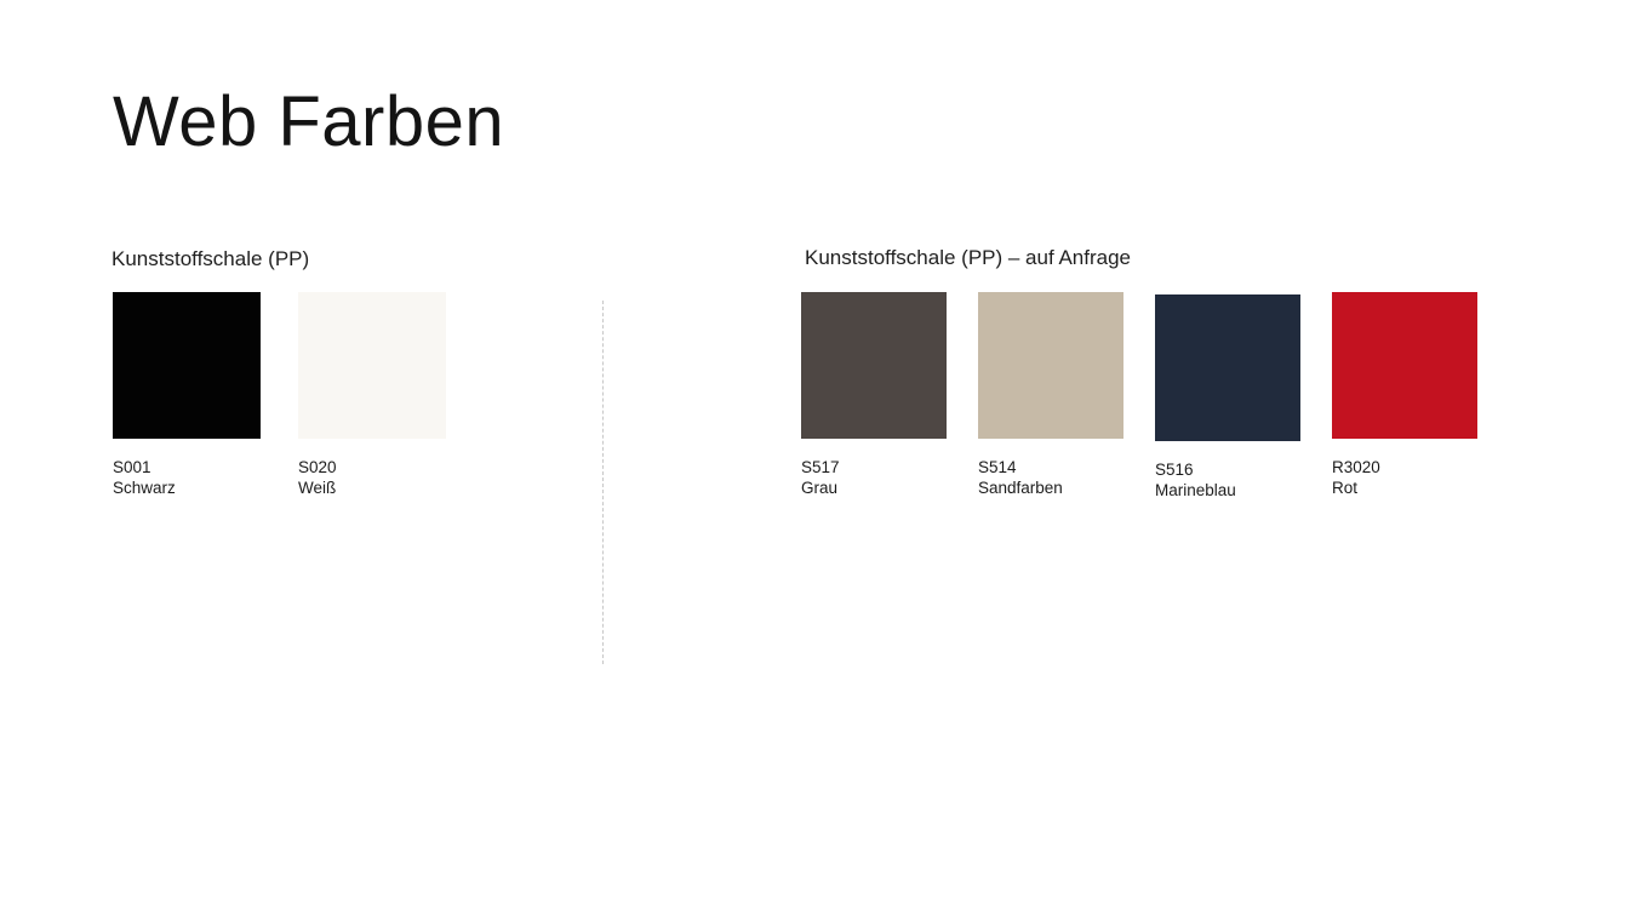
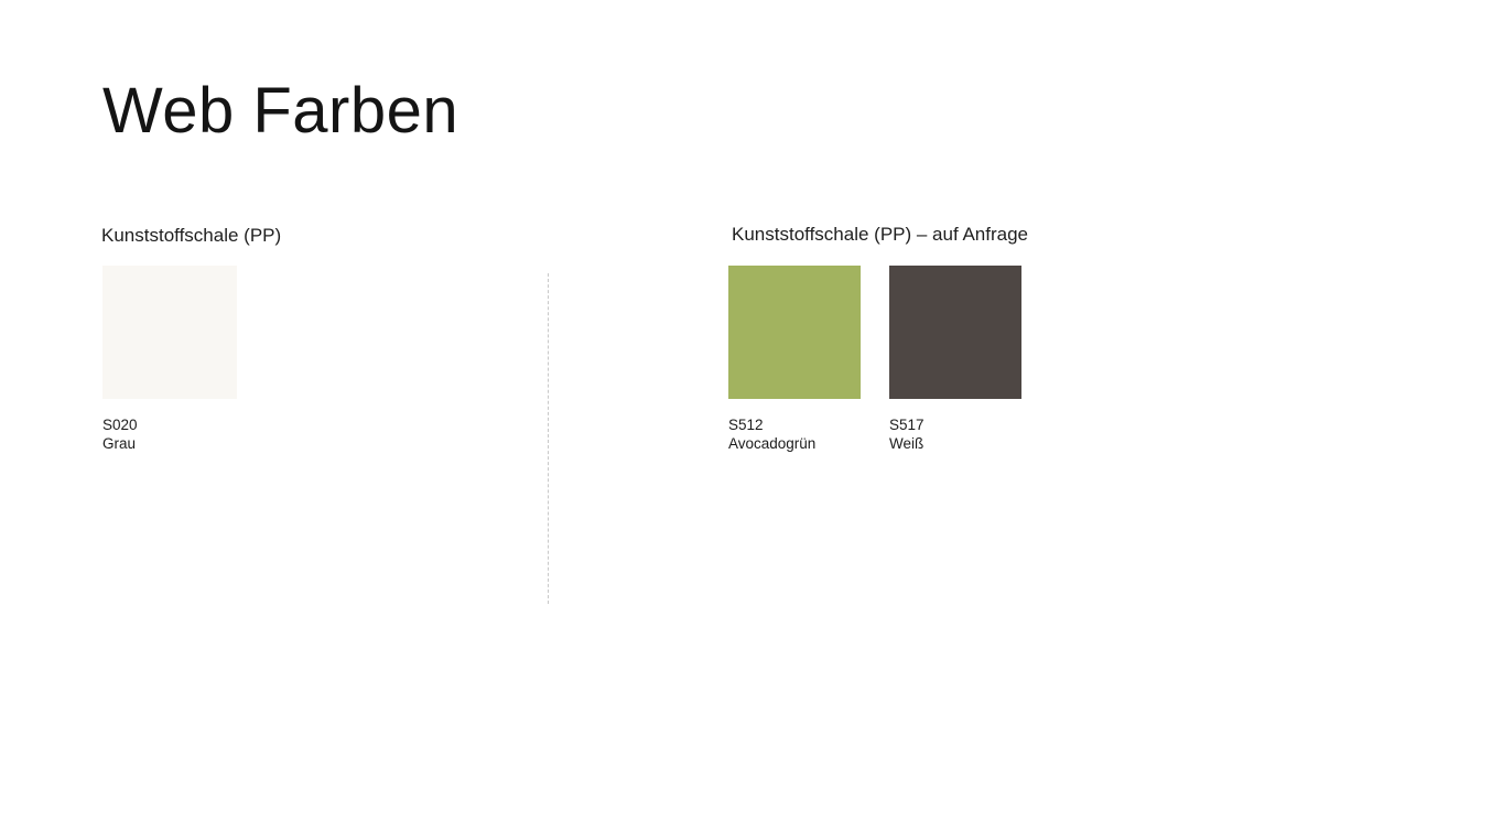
  Web Farben
  Kunststoffschale (PP)
  Kunststoffschale (PP) – auf Anfrage
- S001
- Schwarz
  S020
- Weiß
+ Grau
+ S512
+ Avocadogrün
  S517
- Grau
+ Weiß
- S514
- Sandfarben
- S516
- Marineblau
- R3020
- Rot
